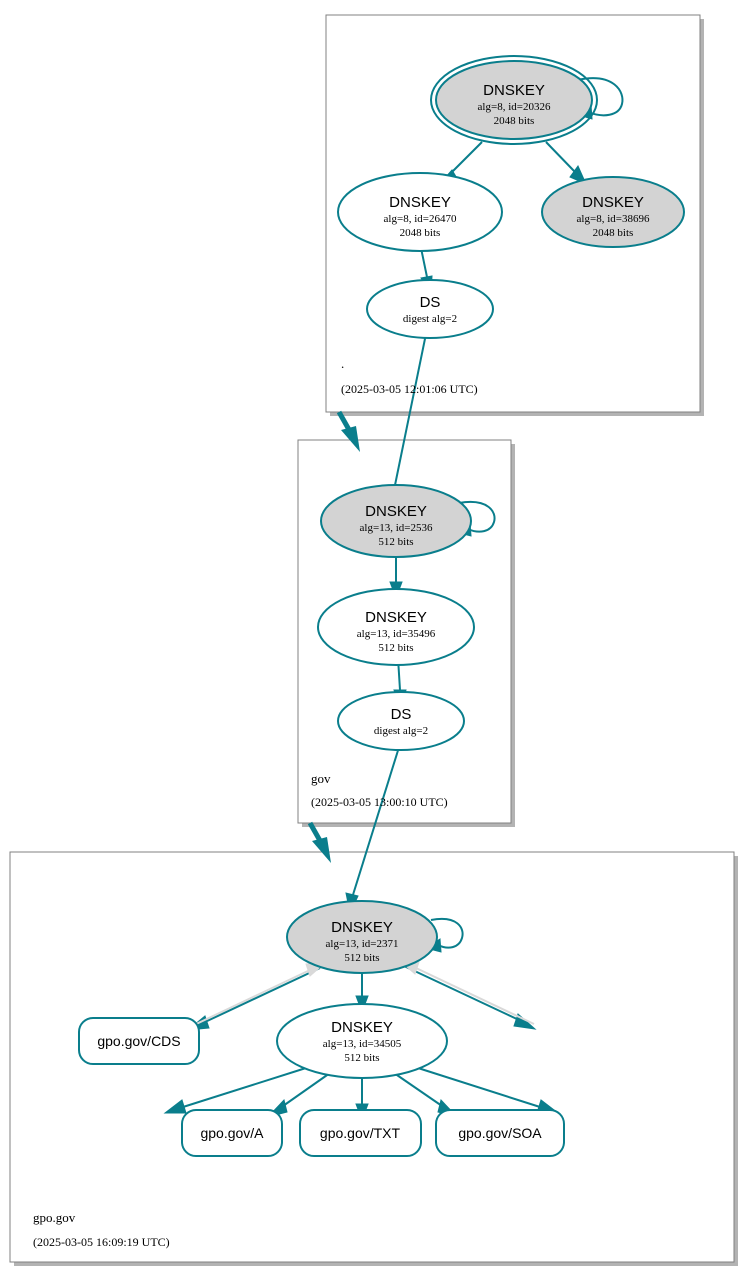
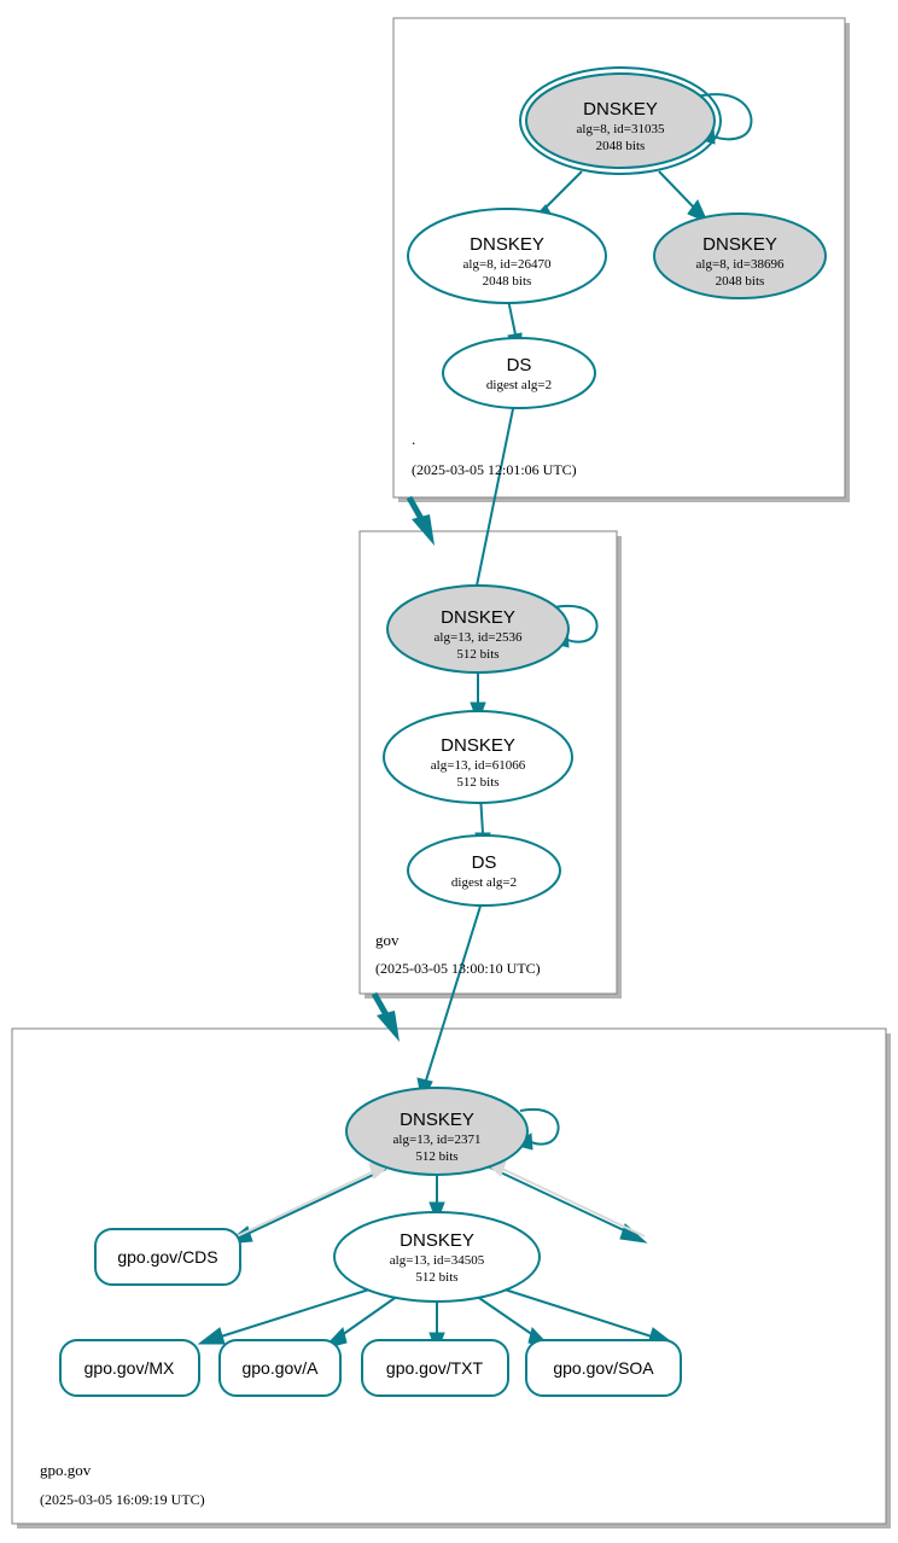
  DNSKEY
- alg=8, id=20326
+ alg=8, id=31035
  2048 bits
  DNSKEY
  alg=8, id=26470
  2048 bits
  DNSKEY
  alg=8, id=38696
  2048 bits
  DS
  digest alg=2
  .
  (2025-03-05 12:01:06 UTC)
  DNSKEY
  alg=13, id=2536
  512 bits
  DNSKEY
- alg=13, id=35496
+ alg=13, id=61066
  512 bits
  DS
  digest alg=2
  gov
  (2025-03-05 13:00:10 UTC)
  DNSKEY
  alg=13, id=2371
  512 bits
  DNSKEY
  alg=13, id=34505
  512 bits
  gpo.gov/CDS
+ gpo.gov/MX
  gpo.gov/A
  gpo.gov/TXT
  gpo.gov/SOA
  gpo.gov
  (2025-03-05 16:09:19 UTC)
